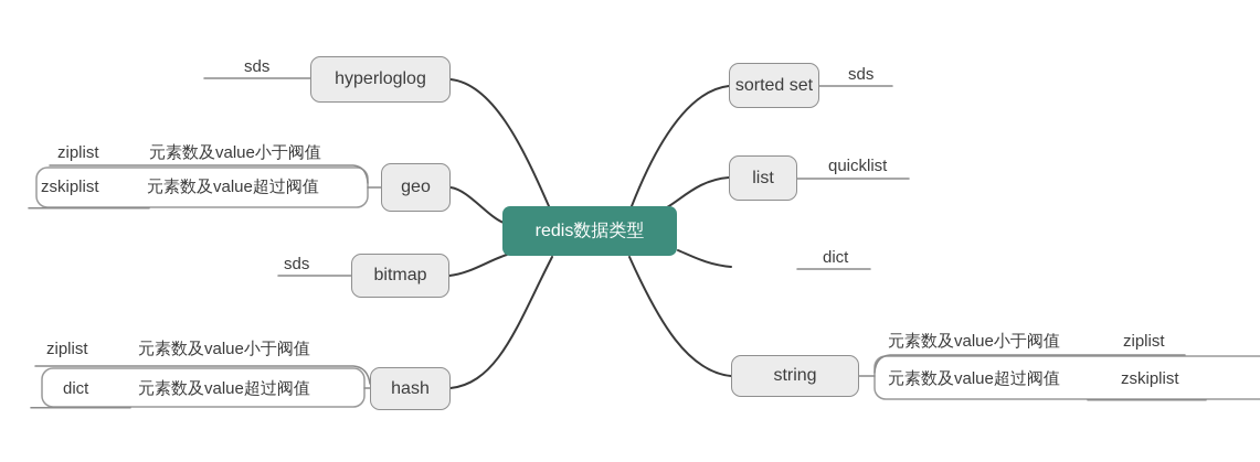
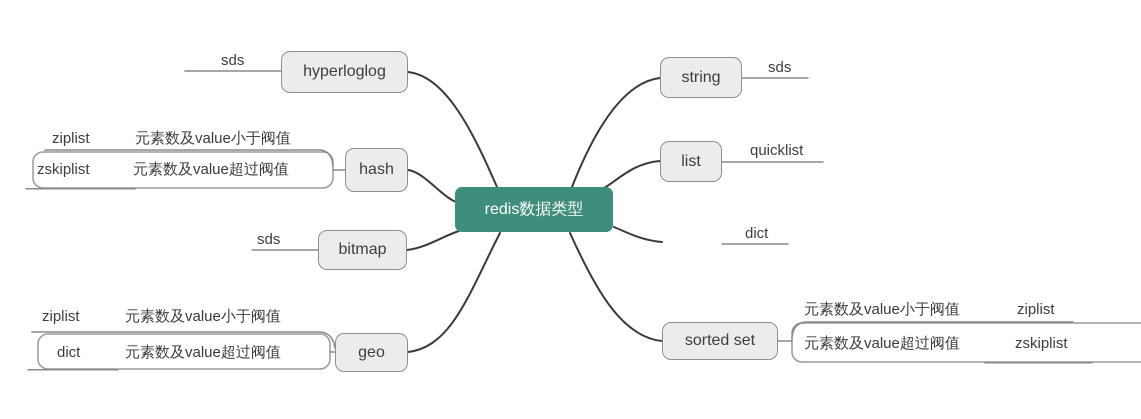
  redis数据类型
  hyperloglog
- geo
+ hash
  bitmap
- hash
+ geo
- sorted set
+ string
  list
- string
+ sorted set
  sds
  ziplist
  元素数及value小于阀值
  zskiplist
  元素数及value超过阀值
  sds
  ziplist
  元素数及value小于阀值
  dict
  元素数及value超过阀值
  sds
  quicklist
  dict
  元素数及value小于阀值
  ziplist
  元素数及value超过阀值
  zskiplist
